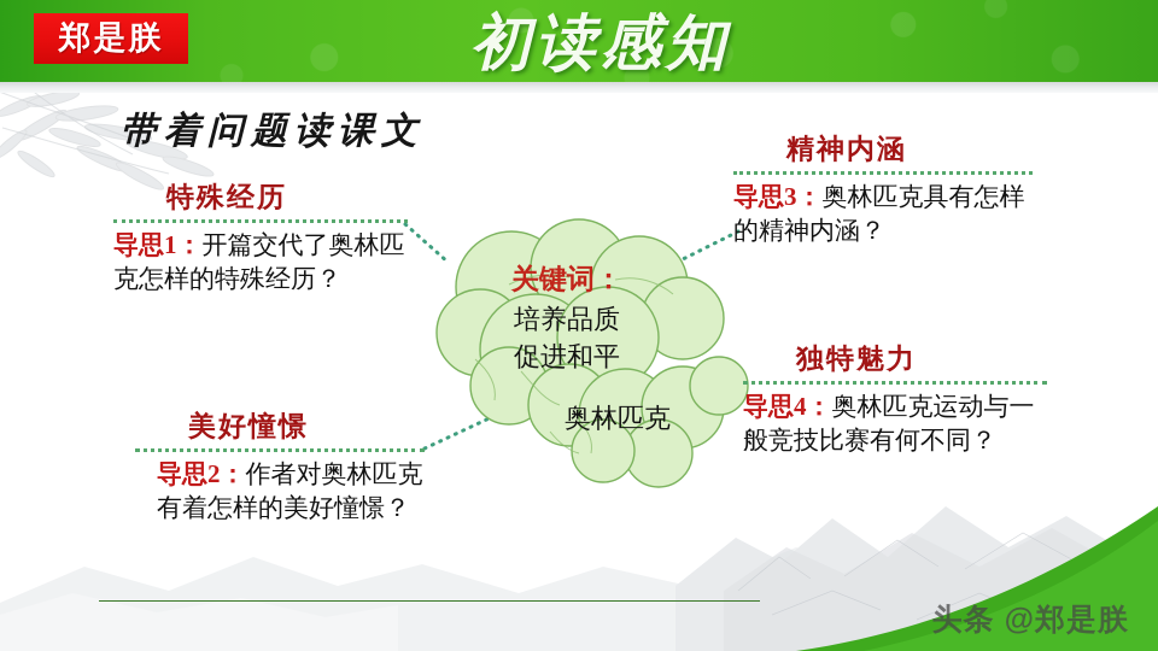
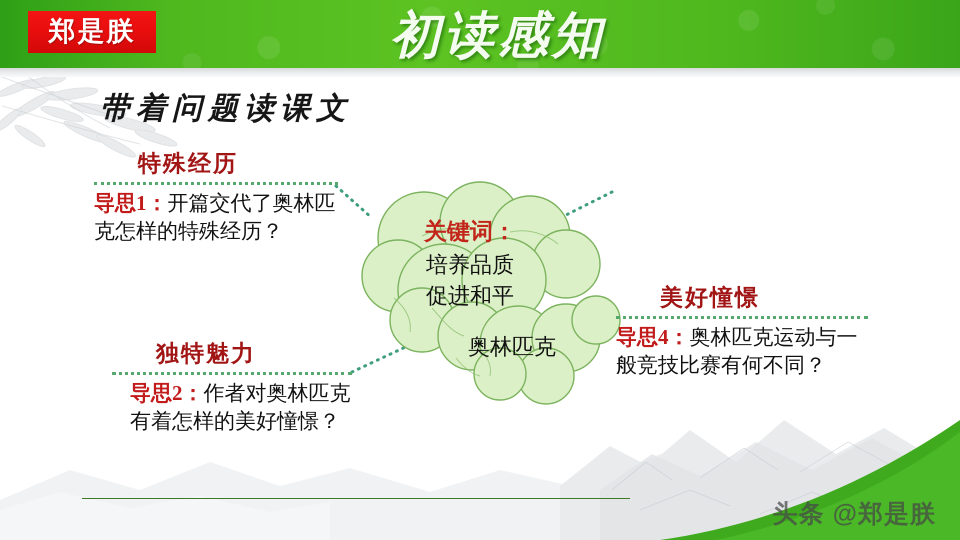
  郑是朕
  初读感知
  带着问题读课文
  关键词：
  培养品质
  促进和平
  奥林匹克
  特殊经历
  导思1：开篇交代了奥林匹克怎样的特殊经历？
- 美好憧憬
+ 独特魅力
  导思2：作者对奥林匹克有着怎样的美好憧憬？
- 精神内涵
- 导思3：奥林匹克具有怎样的精神内涵？
- 独特魅力
+ 美好憧憬
  导思4：奥林匹克运动与一般竞技比赛有何不同？
  头条 @郑是朕
